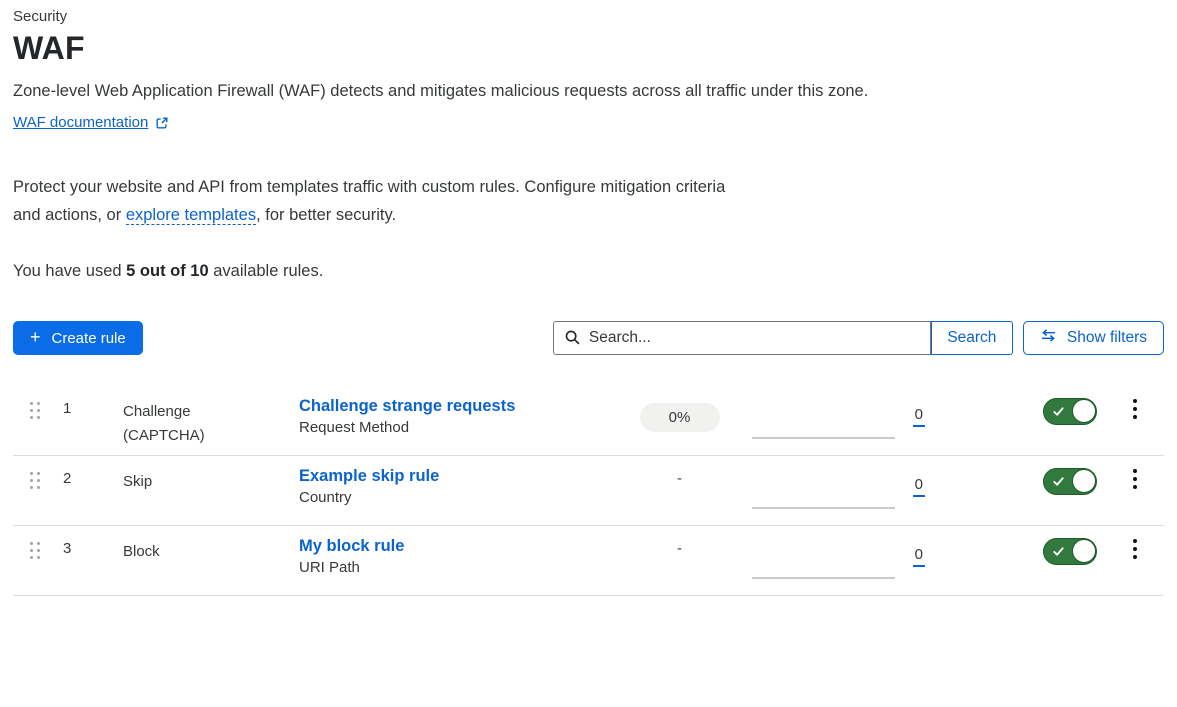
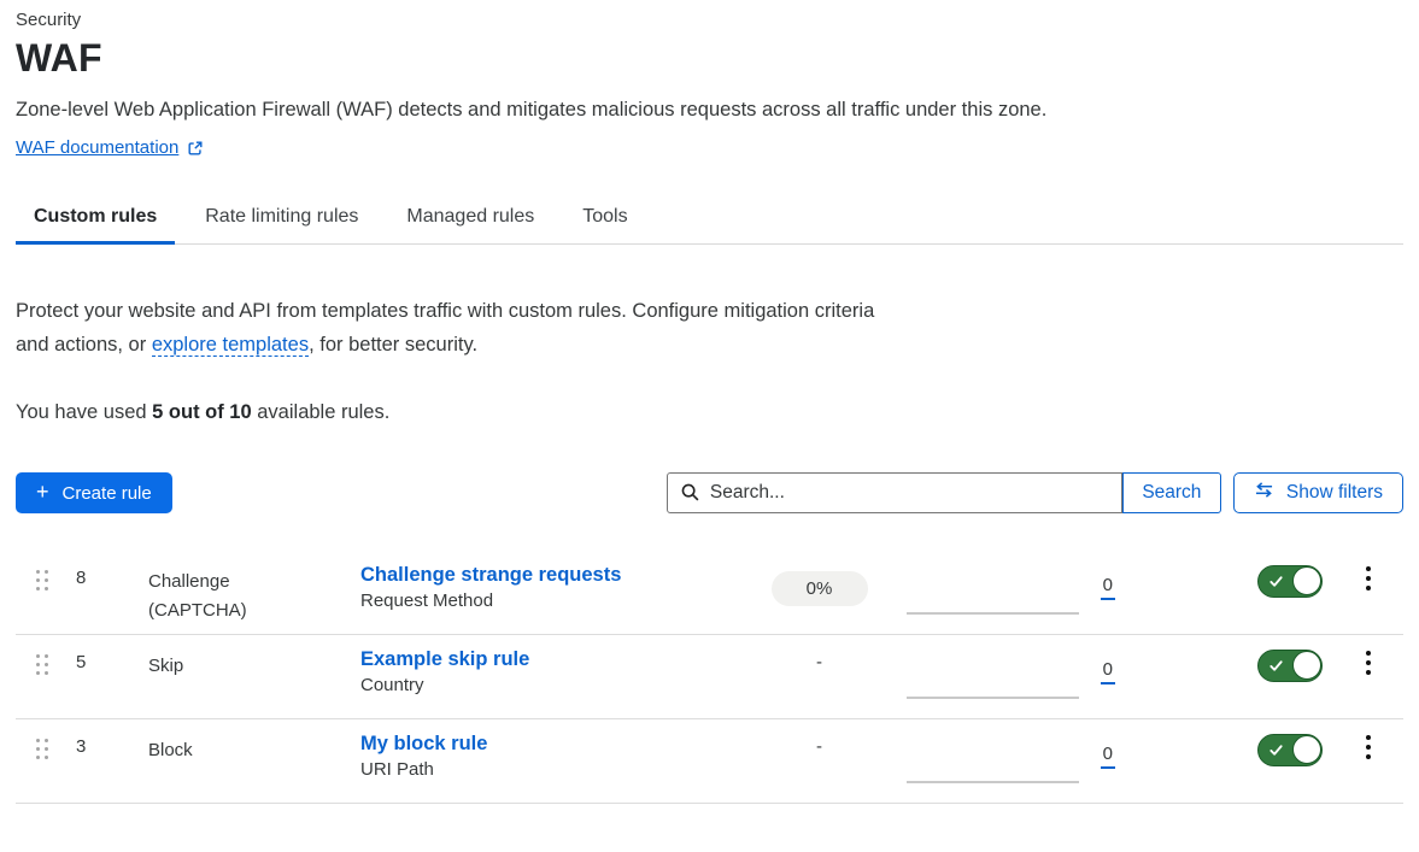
  Security
  WAF
  Zone-level Web Application Firewall (WAF) detects and mitigates malicious requests across all traffic under this zone.
  WAF documentation
+ Custom rules
+ Rate limiting rules
+ Managed rules
+ Tools
  Protect your website and API from templates traffic with custom rules. Configure mitigation criteria and actions, or explore templates, for better security.
  You have used 5 out of 10 available rules.
  +
  Create rule
  Search...
  Search
  Show filters
- 1
+ 8
  Challenge
  (CAPTCHA)
  Challenge strange requests
  Request Method
  0%
  0
- 2
+ 5
  Skip
  Example skip rule
  Country
  -
  0
  3
  Block
  My block rule
  URI Path
  -
  0
